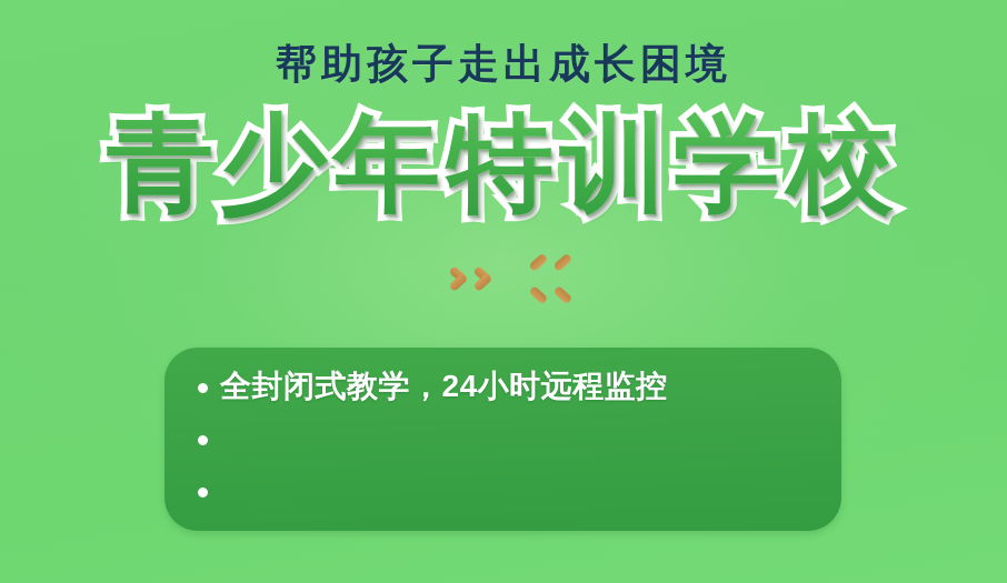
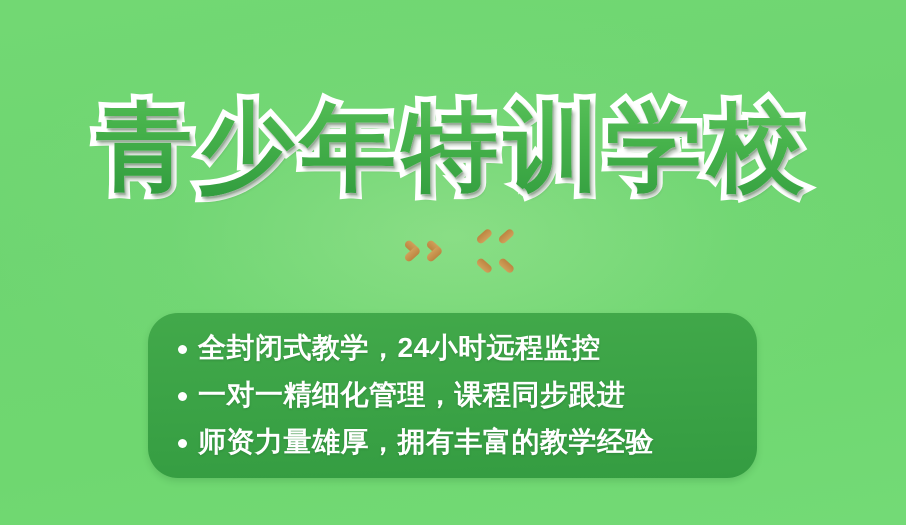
- 帮助孩子走出成长困境
  青少年特训学校
  全封闭式教学，24小时远程监控
+ 一对一精细化管理，课程同步跟进
+ 师资力量雄厚，拥有丰富的教学经验
